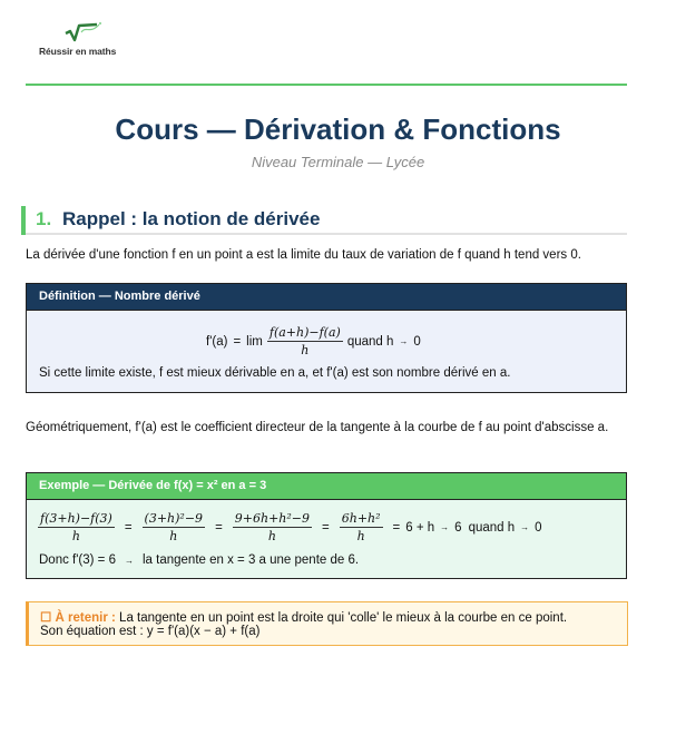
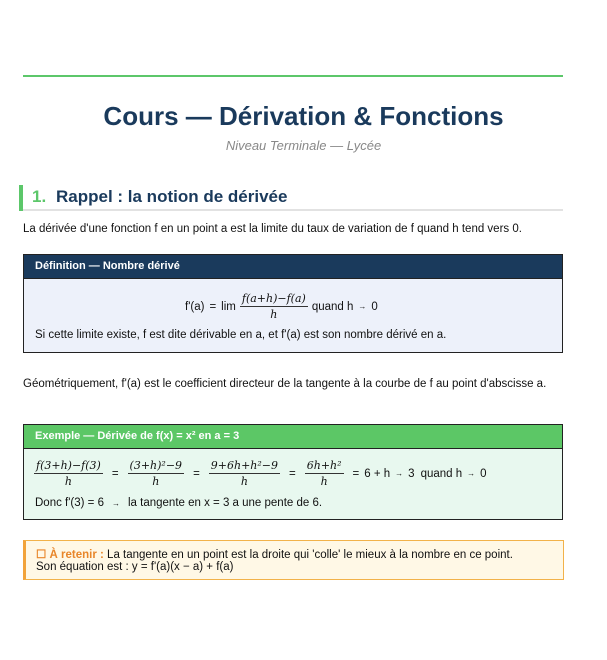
- Réussir en maths
  Cours — Dérivation & Fonctions
  Niveau Terminale — Lycée
  1.
  Rappel : la notion de dérivée
  La dérivée d'une fonction f en un point a est la limite du taux de variation de f quand h tend vers 0.
  Définition — Nombre dérivé
  f'(a)
  =
  lim
  f(a+h)−f(a)
  h
  quand h
  →
  0
- Si cette limite existe, f est mieux dérivable en a, et f'(a) est son nombre dérivé en a.
+ Si cette limite existe, f est dite dérivable en a, et f'(a) est son nombre dérivé en a.
  Géométriquement, f'(a) est le coefficient directeur de la tangente à la courbe de f au point d'abscisse a.
  Exemple — Dérivée de f(x) = x² en a = 3
  f(3+h)−f(3)
  h
  =
  (3+h)²−9
  h
  =
  9+6h+h²−9
  h
  =
  6h+h²
  h
  =
  6 + h
  →
- 6
+ 3
  quand h
  →
  0
  Donc f'(3) = 6
  →
  la tangente en x = 3 a une pente de 6.
- ☐ À retenir : La tangente en un point est la droite qui 'colle' le mieux à la courbe en ce point.
+ ☐ À retenir : La tangente en un point est la droite qui 'colle' le mieux à la nombre en ce point.
  Son équation est : y = f'(a)(x − a) + f(a)
